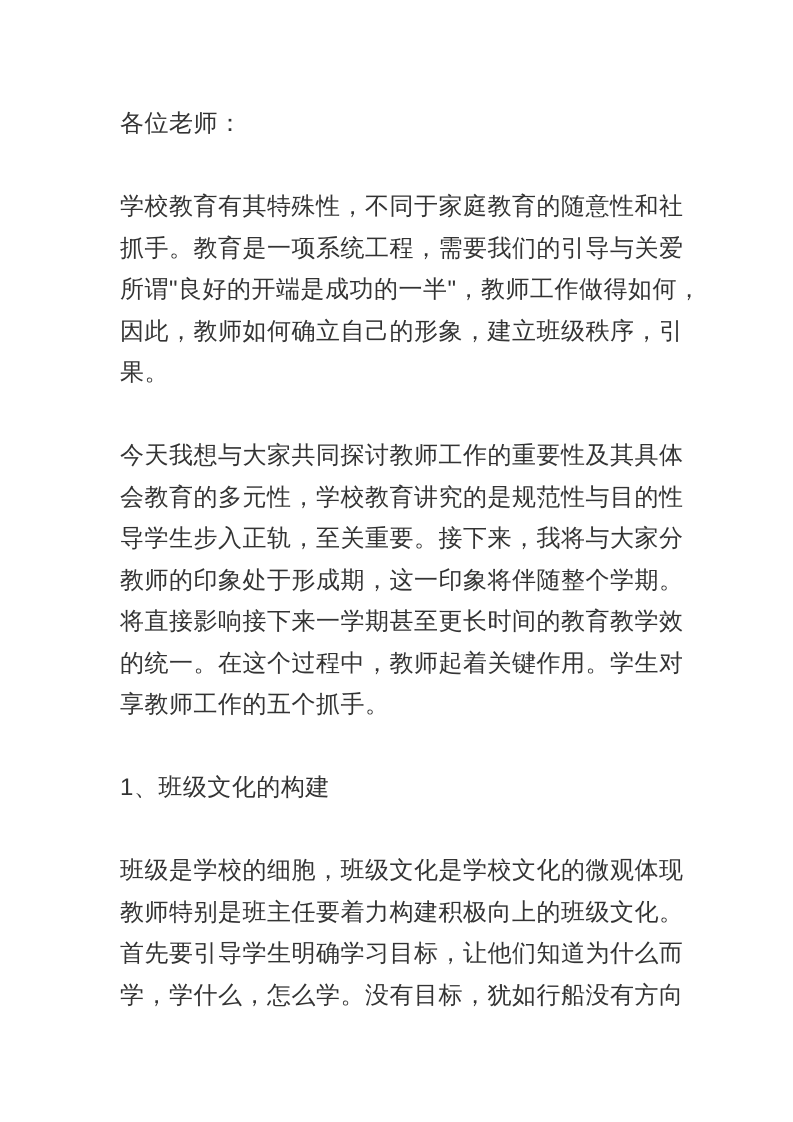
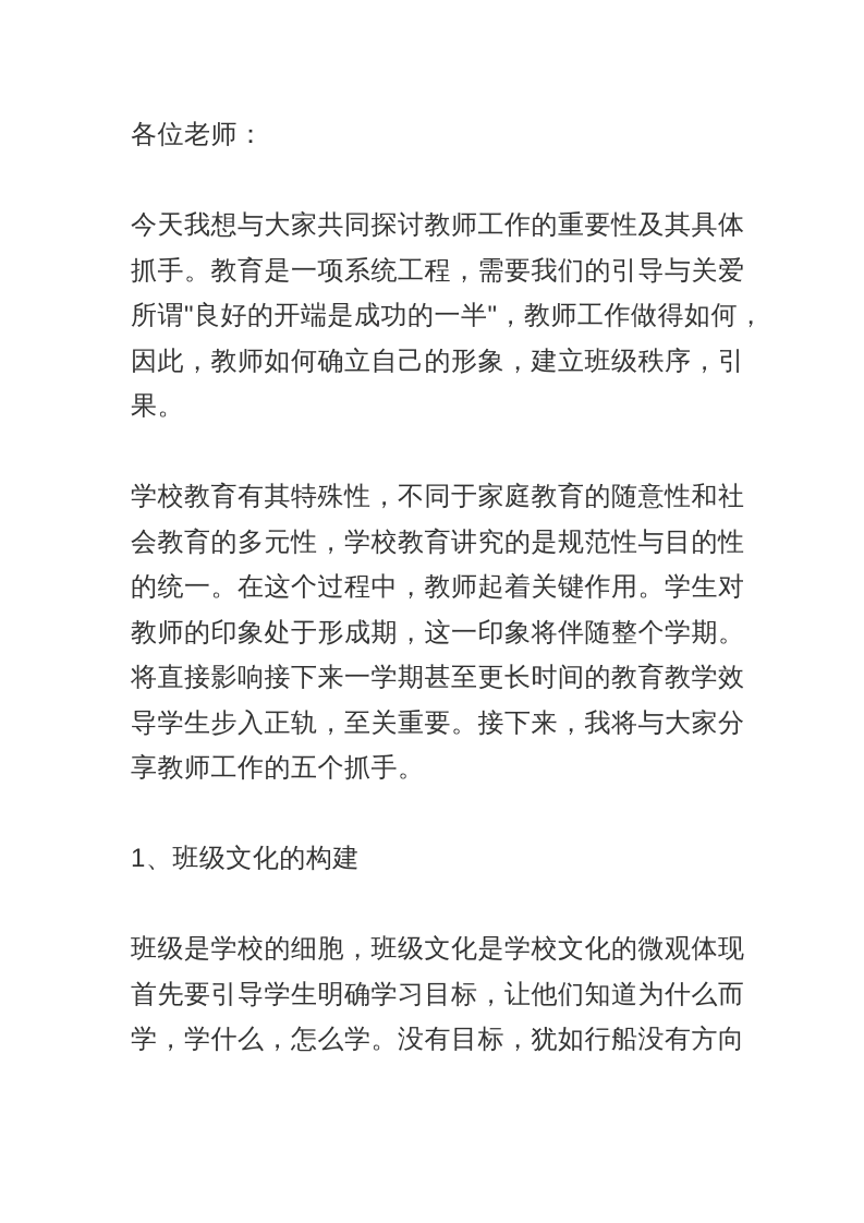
  各位老师：
- 学校教育有其特殊性，不同于家庭教育的随意性和社
+ 今天我想与大家共同探讨教师工作的重要性及其具体
  抓手。教育是一项系统工程，需要我们的引导与关爱
  所谓"良好的开端是成功的一半"，教师工作做得如何，
  因此，教师如何确立自己的形象，建立班级秩序，引
  果。
- 今天我想与大家共同探讨教师工作的重要性及其具体
+ 学校教育有其特殊性，不同于家庭教育的随意性和社
  会教育的多元性，学校教育讲究的是规范性与目的性
- 导学生步入正轨，至关重要。接下来，我将与大家分
+ 的统一。在这个过程中，教师起着关键作用。学生对
  教师的印象处于形成期，这一印象将伴随整个学期。
  将直接影响接下来一学期甚至更长时间的教育教学效
- 的统一。在这个过程中，教师起着关键作用。学生对
+ 导学生步入正轨，至关重要。接下来，我将与大家分
  享教师工作的五个抓手。
  1、班级文化的构建
  班级是学校的细胞，班级文化是学校文化的微观体现
- 教师特别是班主任要着力构建积极向上的班级文化。
  首先要引导学生明确学习目标，让他们知道为什么而
  学，学什么，怎么学。没有目标，犹如行船没有方向
